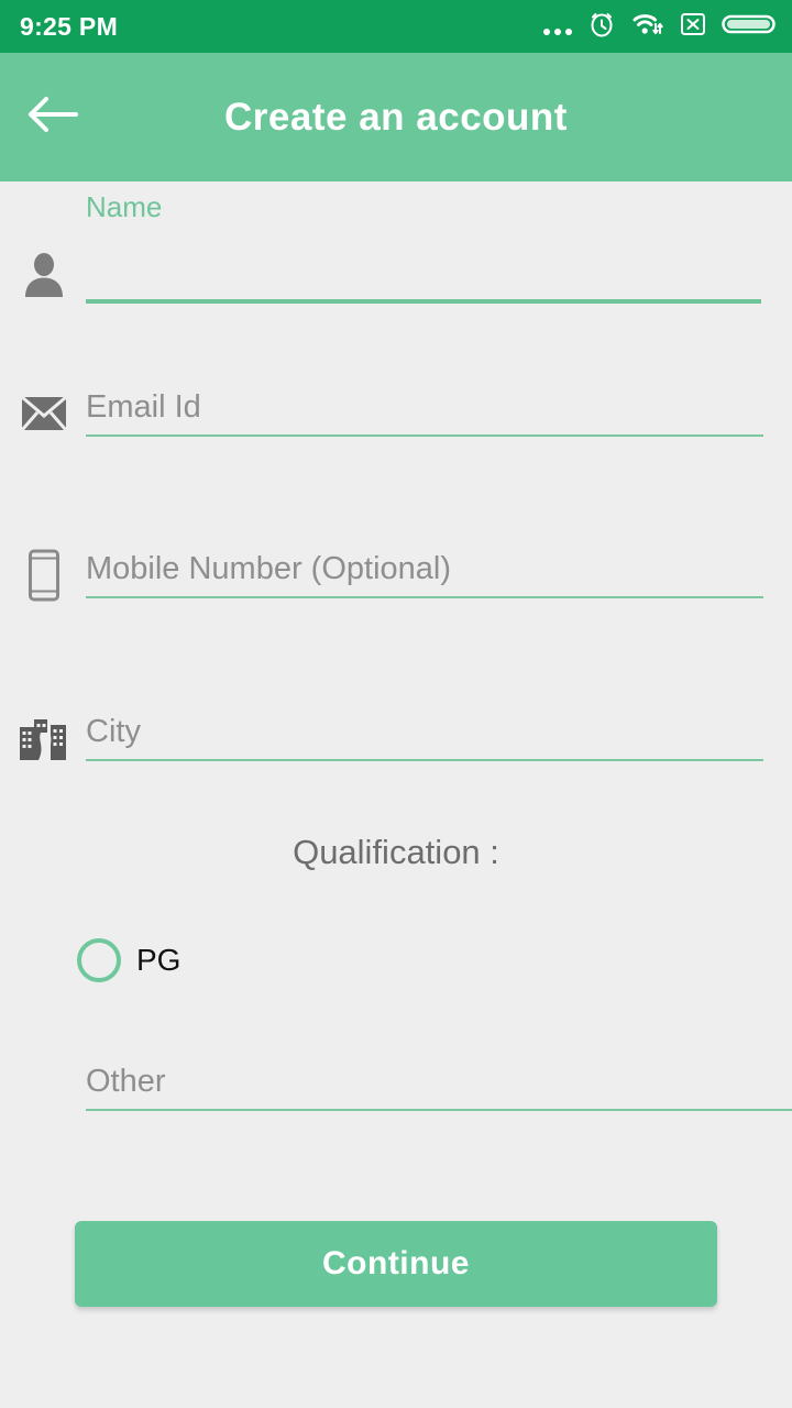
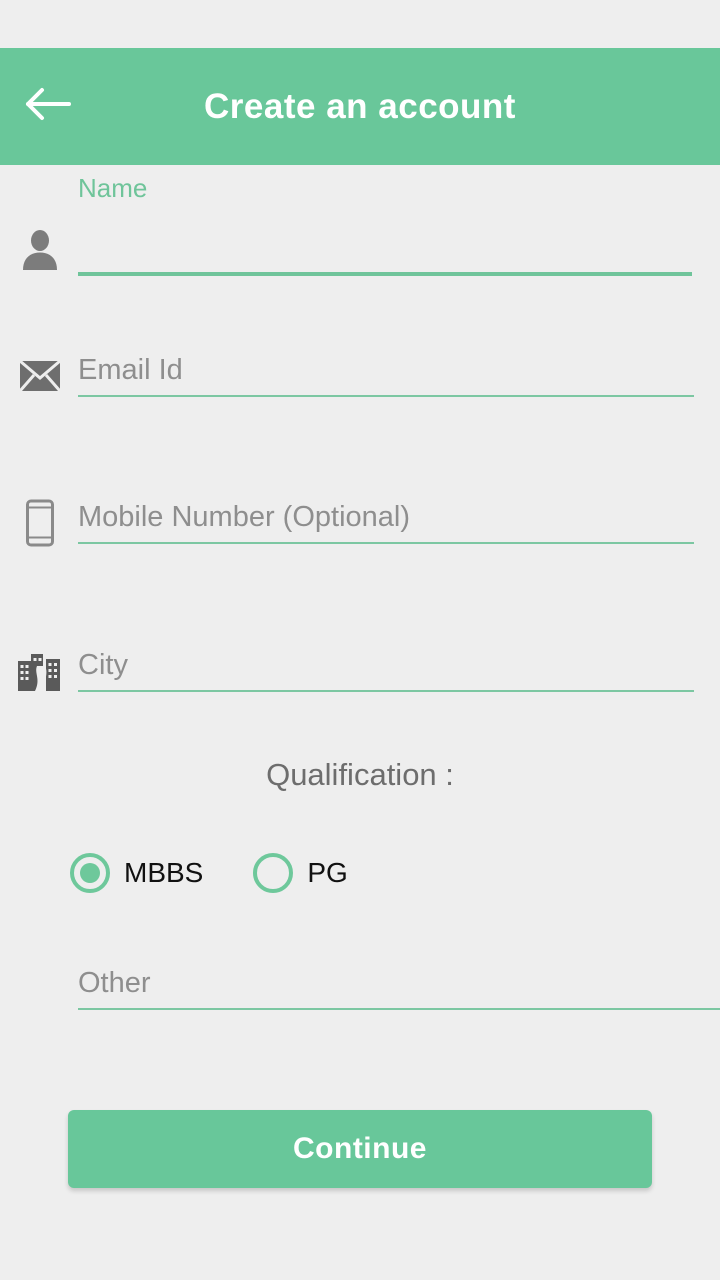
- 9:25 PM
  Create an account
  Name
  Email Id
  Mobile Number (Optional)
  City
  Qualification :
+ MBBS
  PG
  Other
  Continue
